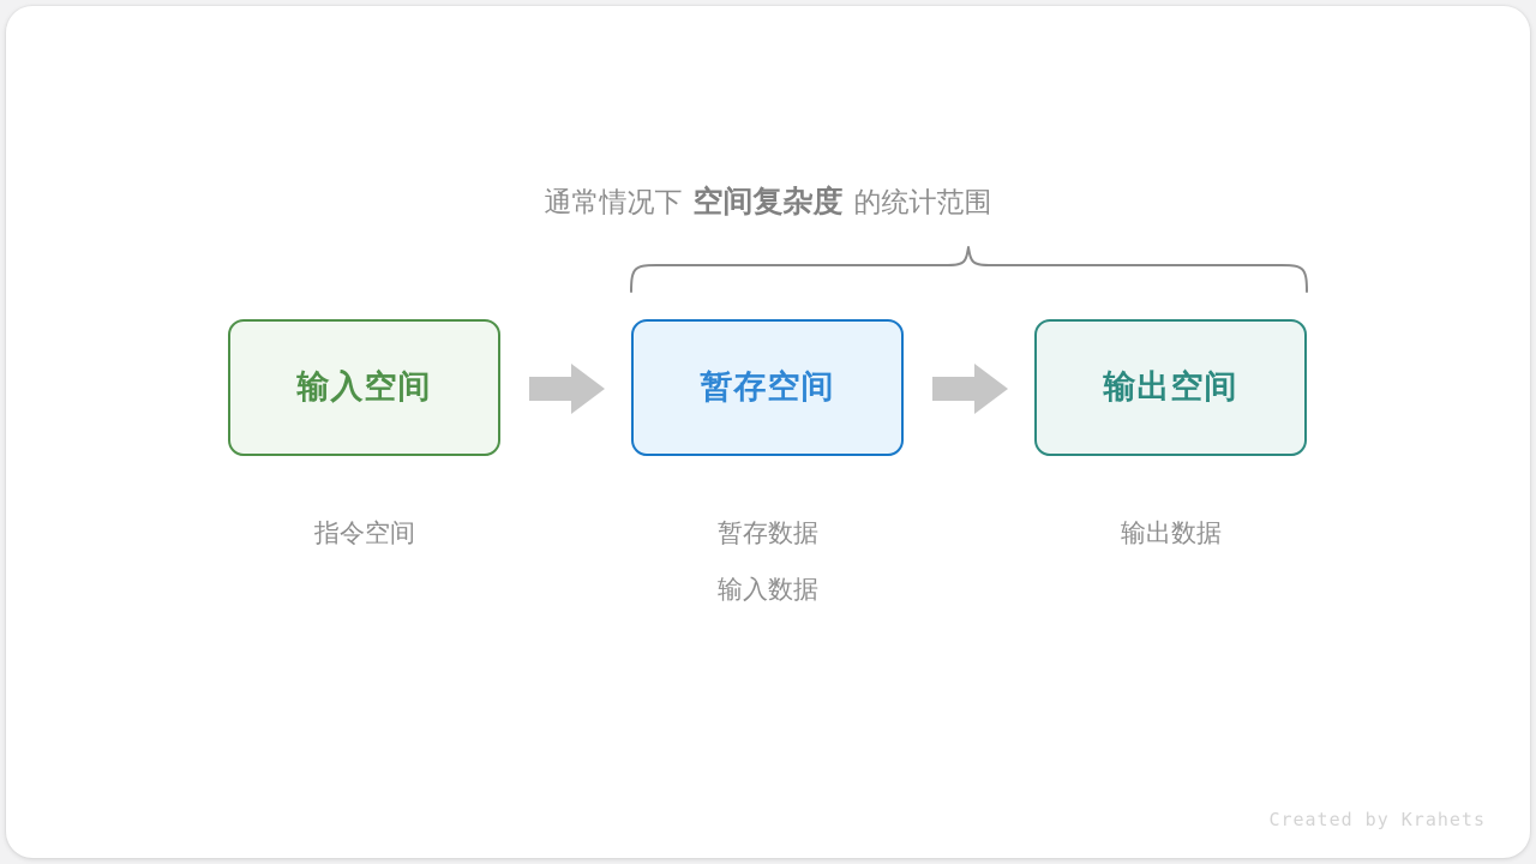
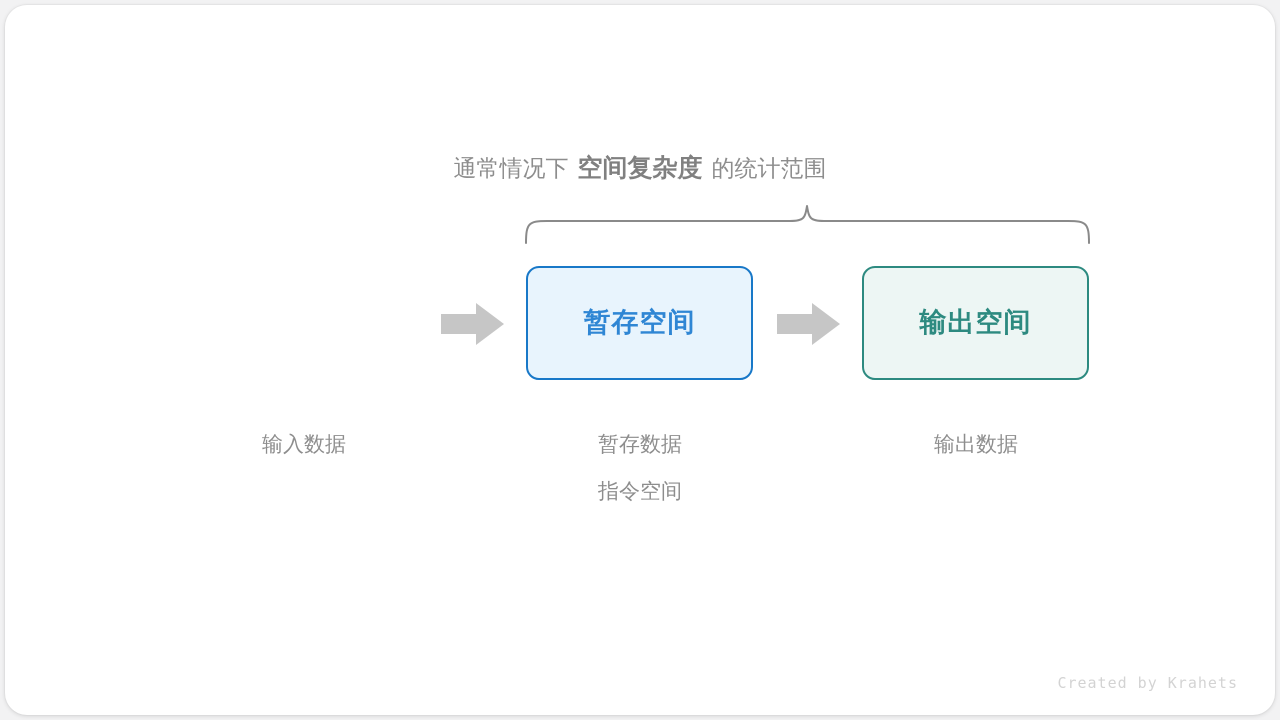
  通常情况下 空间复杂度 的统计范围
- 输入空间
  暂存空间
  输出空间
- 指令空间
+ 输入数据
  暂存数据
- 输入数据
+ 指令空间
  输出数据
  Created by Krahets
